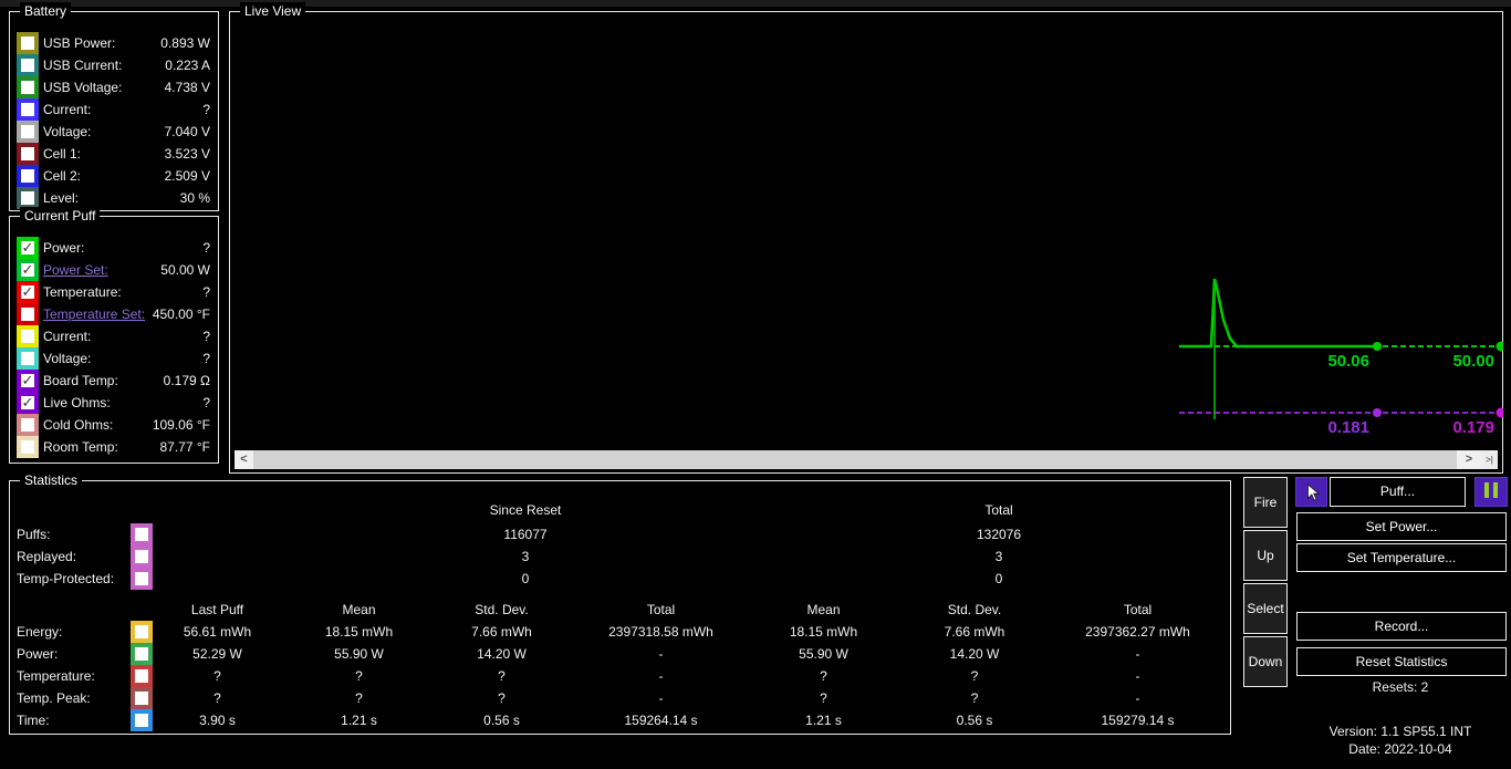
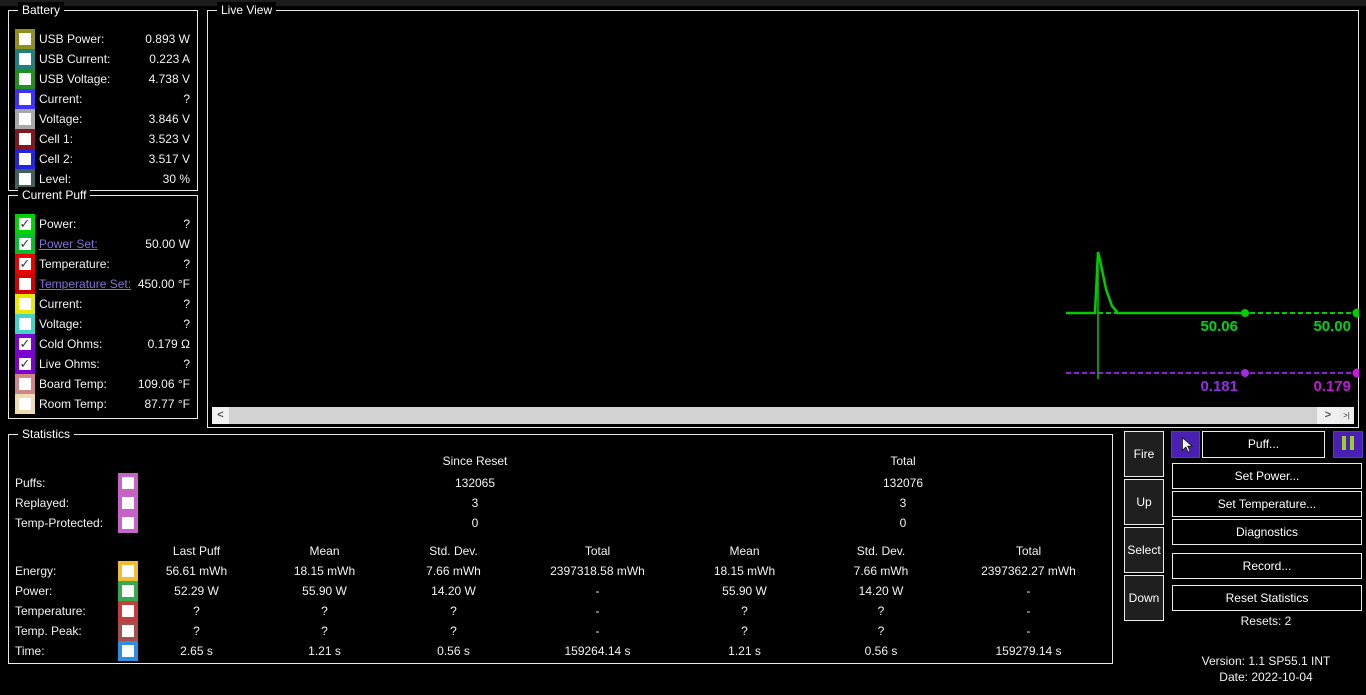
  Battery
  USB Power:
  0.893 W
  USB Current:
  0.223 A
  USB Voltage:
  4.738 V
  Current:
  ?
  Voltage:
- 7.040 V
+ 3.846 V
  Cell 1:
  3.523 V
  Cell 2:
- 2.509 V
+ 3.517 V
  Level:
  30 %
  Current Puff
  ✓
  Power:
  ?
  ✓
  Power Set:
  50.00 W
  ✓
  Temperature:
  ?
  Temperature Set:
  450.00 °F
  Current:
  ?
  Voltage:
  ?
  ✓
- Board Temp:
+ Cold Ohms:
  0.179 Ω
  ✓
  Live Ohms:
  ?
- Cold Ohms:
+ Board Temp:
  109.06 °F
  Room Temp:
  87.77 °F
  Live View
  50.06
  50.00
  0.181
  0.179
  <
  >
  >|
  Statistics
  Since Reset
  Total
  Puffs:
  Replayed:
  Temp-Protected:
- 116077
+ 132065
  3
  0
  132076
  3
  0
  Energy:
  Power:
  Temperature:
  Temp. Peak:
  Time:
  Last Puff
  Mean
  Std. Dev.
  Total
  Mean
  Std. Dev.
  Total
  56.61 mWh
  18.15 mWh
  7.66 mWh
  2397318.58 mWh
  18.15 mWh
  7.66 mWh
  2397362.27 mWh
  52.29 W
  55.90 W
  14.20 W
  -
  55.90 W
  14.20 W
  -
  ?
  ?
  ?
  -
  ?
  ?
  -
  ?
  ?
  ?
  -
  ?
  ?
  -
- 3.90 s
+ 2.65 s
  1.21 s
  0.56 s
  159264.14 s
  1.21 s
  0.56 s
  159279.14 s
  Fire
  Up
  Select
  Down
  Puff...
  Set Power...
  Set Temperature...
+ Diagnostics
  Record...
  Reset Statistics
  Resets: 2
  Version: 1.1 SP55.1 INT
  Date: 2022-10-04
